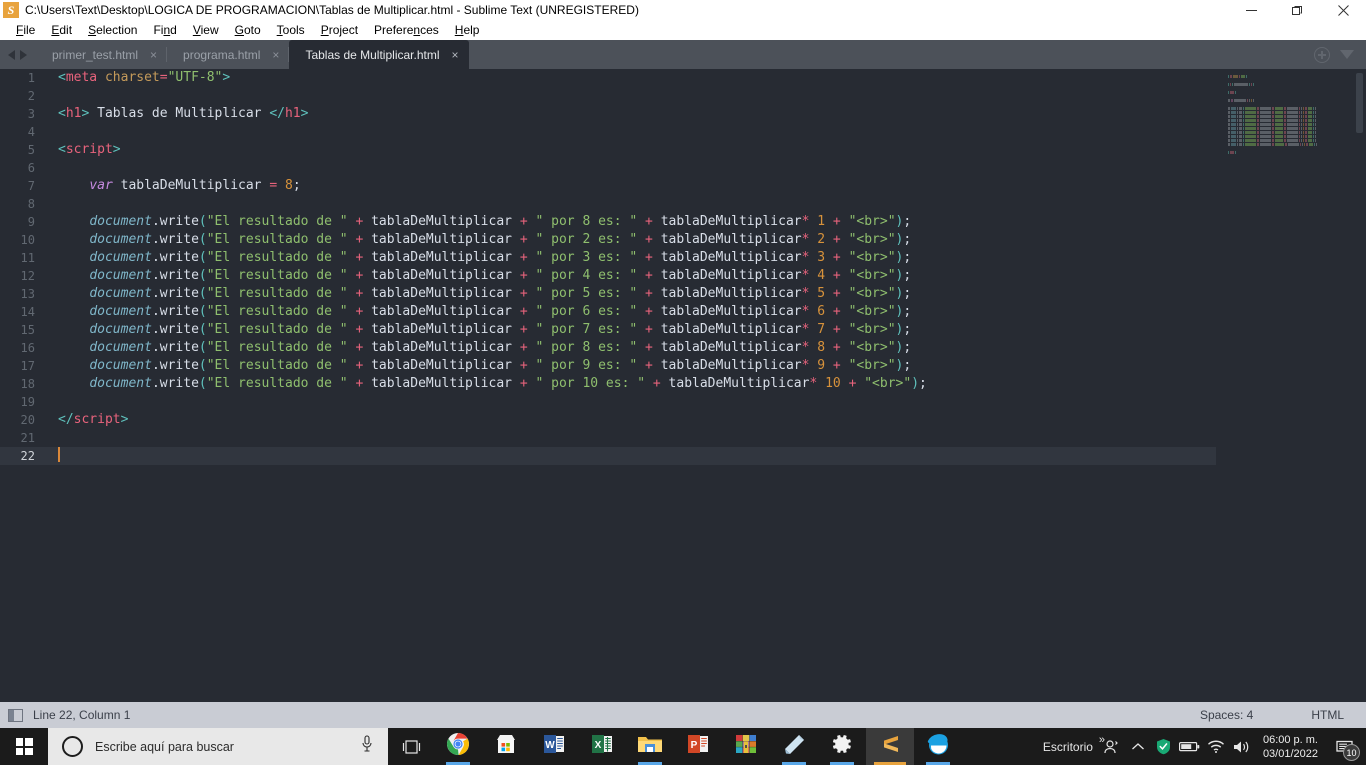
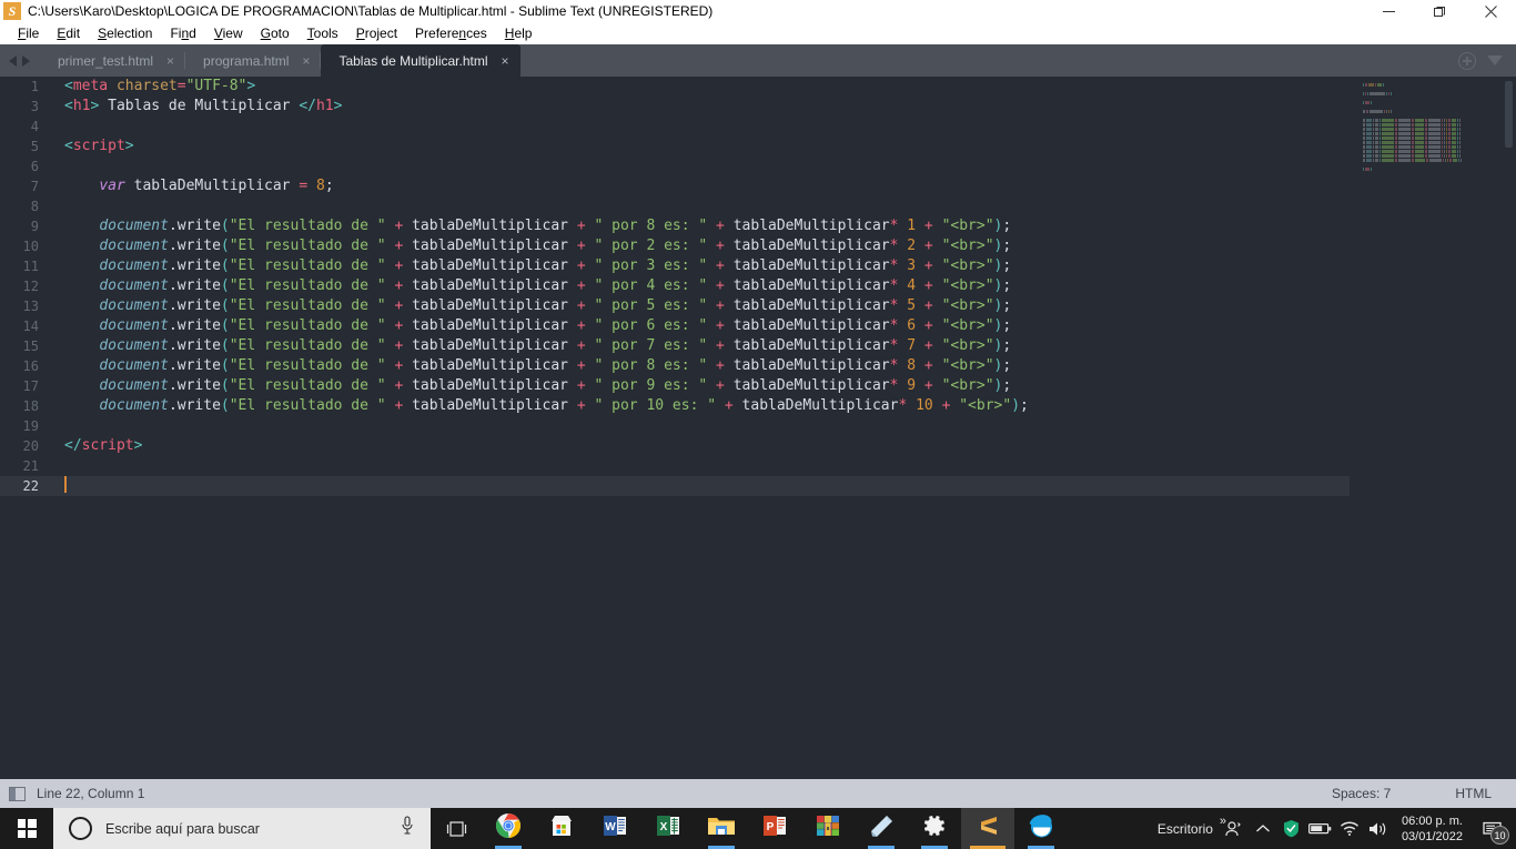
- C:\Users\Text\Desktop\LOGICA DE PROGRAMACION\Tablas de Multiplicar.html - Sublime Text (UNREGISTERED)
+ C:\Users\Karo\Desktop\LOGICA DE PROGRAMACION\Tablas de Multiplicar.html - Sublime Text (UNREGISTERED)
  File
  Edit
  Selection
  Find
  View
  Goto
  Tools
  Project
  Preferences
  Help
  primer_test.html
  ×
  programa.html
  ×
  Tablas de Multiplicar.html
  ×
  1
  <meta charset="UTF-8">
- 2
  3
  <h1> Tablas de Multiplicar </h1>
  4
  5
  <script>
  6
  7
  var tablaDeMultiplicar = 8;
  8
  9
  document.write("El resultado de " + tablaDeMultiplicar + " por 8 es: " + tablaDeMultiplicar* 1 + "<br>");
  10
  document.write("El resultado de " + tablaDeMultiplicar + " por 2 es: " + tablaDeMultiplicar* 2 + "<br>");
  11
  document.write("El resultado de " + tablaDeMultiplicar + " por 3 es: " + tablaDeMultiplicar* 3 + "<br>");
  12
  document.write("El resultado de " + tablaDeMultiplicar + " por 4 es: " + tablaDeMultiplicar* 4 + "<br>");
  13
  document.write("El resultado de " + tablaDeMultiplicar + " por 5 es: " + tablaDeMultiplicar* 5 + "<br>");
  14
  document.write("El resultado de " + tablaDeMultiplicar + " por 6 es: " + tablaDeMultiplicar* 6 + "<br>");
  15
  document.write("El resultado de " + tablaDeMultiplicar + " por 7 es: " + tablaDeMultiplicar* 7 + "<br>");
  16
  document.write("El resultado de " + tablaDeMultiplicar + " por 8 es: " + tablaDeMultiplicar* 8 + "<br>");
  17
  document.write("El resultado de " + tablaDeMultiplicar + " por 9 es: " + tablaDeMultiplicar* 9 + "<br>");
  18
  document.write("El resultado de " + tablaDeMultiplicar + " por 10 es: " + tablaDeMultiplicar* 10 + "<br>");
  19
  20
  </script>
  21
  22
  Line 22, Column 1
- Spaces: 4
+ Spaces: 7
  HTML
  Escribe aquí para buscar
  W
  X
  P
  Escritorio
  »
  06:00 p. m.
  03/01/2022
  10
